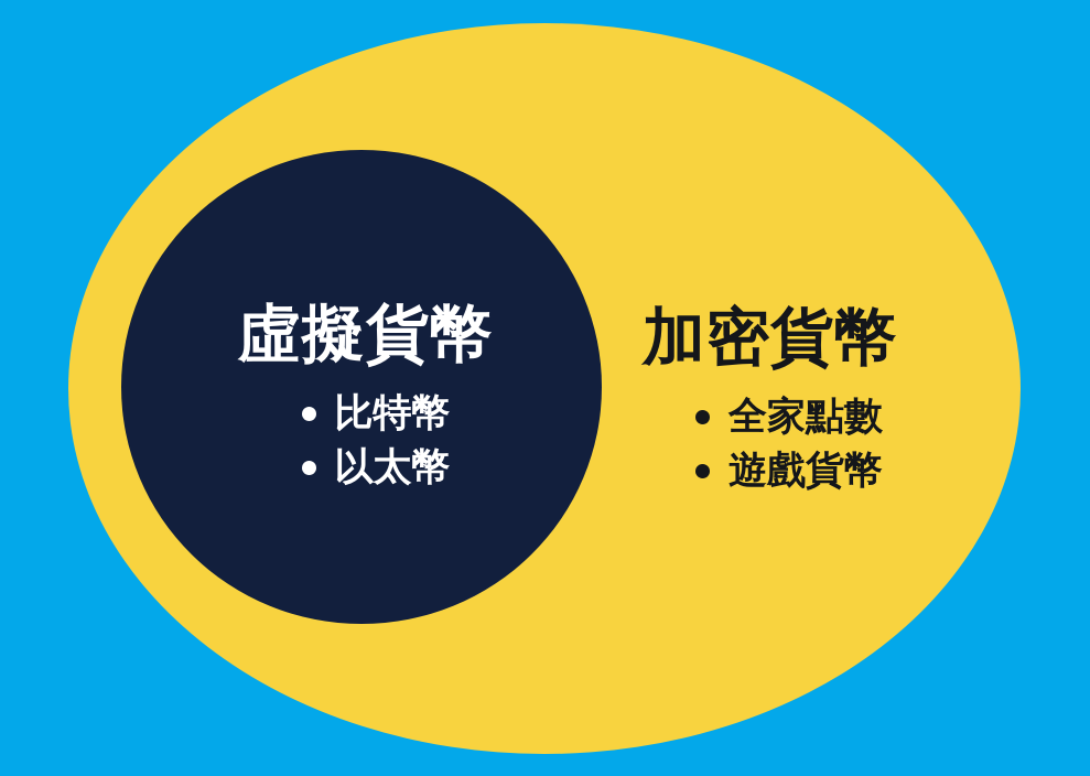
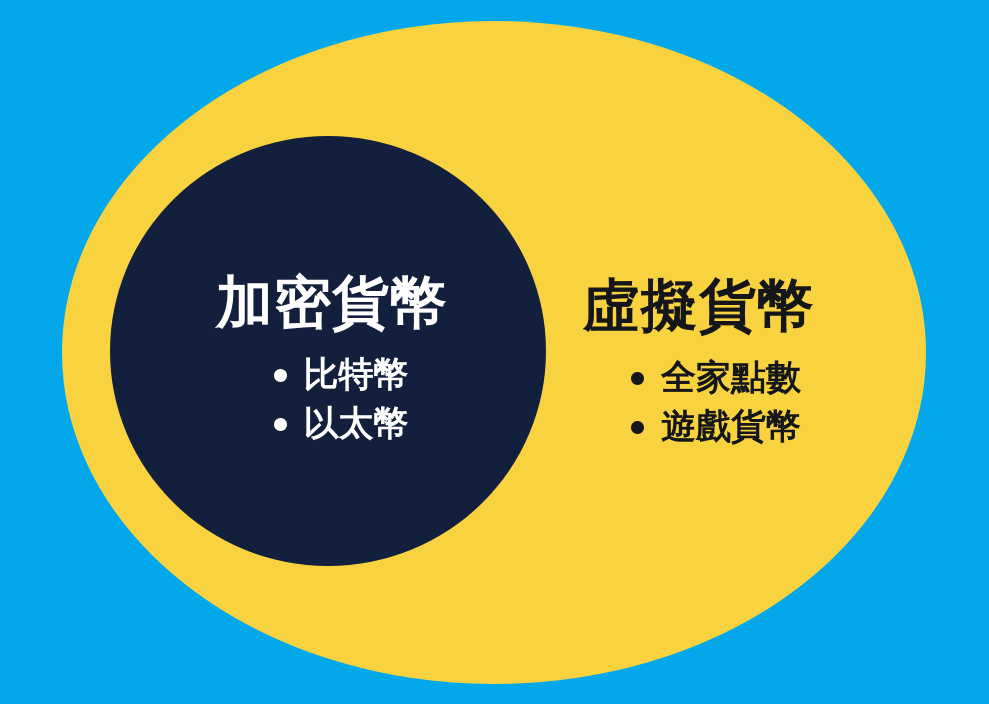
- 虛擬貨幣
+ 加密貨幣
  比特幣
  以太幣
- 加密貨幣
+ 虛擬貨幣
  全家點數
  遊戲貨幣
